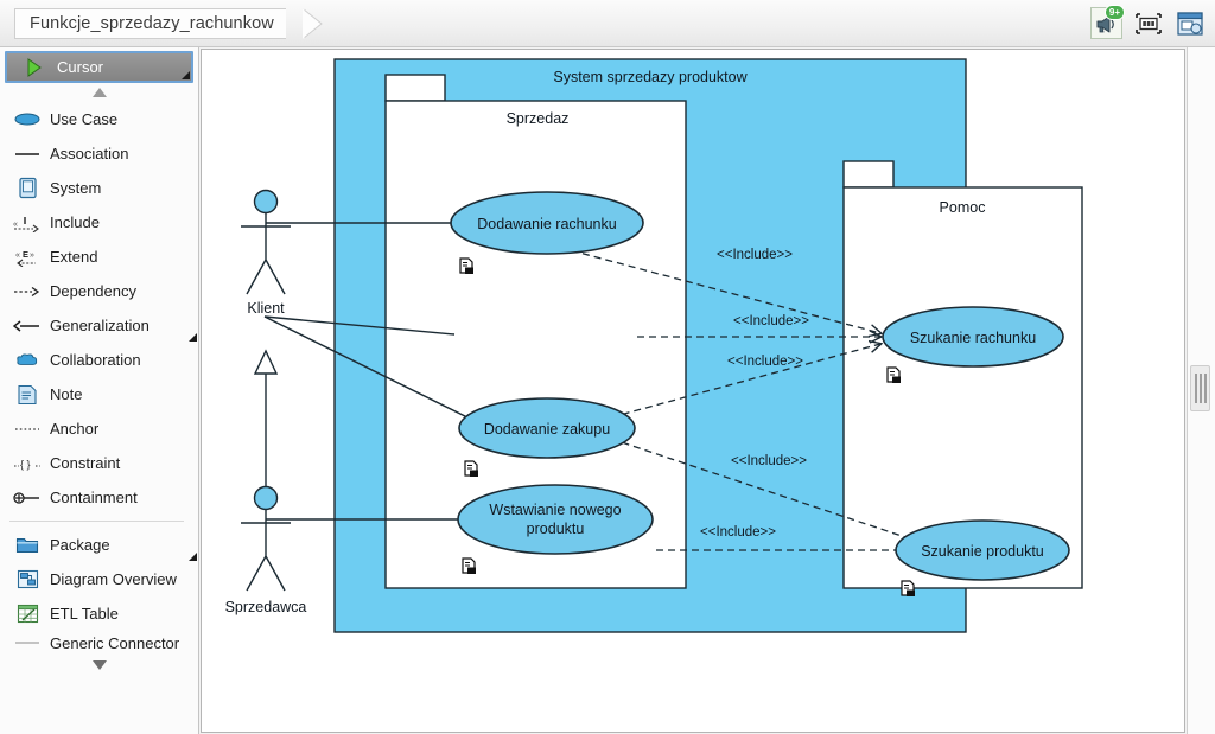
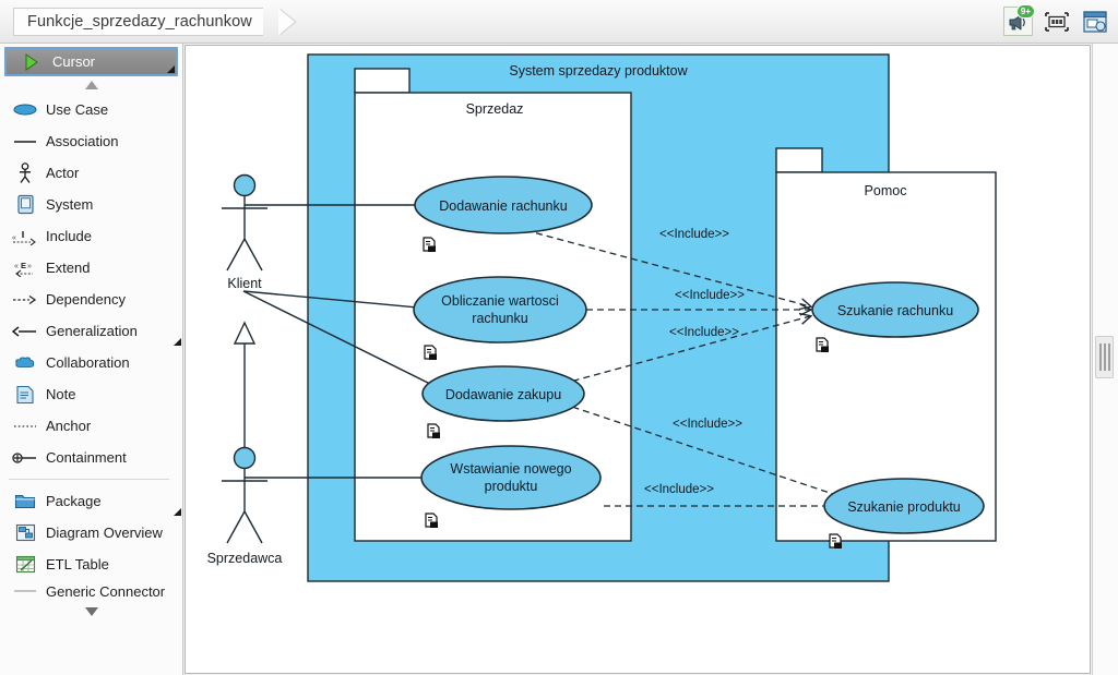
  Funkcje_sprzedazy_rachunkow
  9+
  Cursor
  Use Case
  Association
+ Actor
  System
  Include
  E
  Extend
  Dependency
  Generalization
  Collaboration
  Note
  Anchor
- { }
- Constraint
  Containment
  Package
  Diagram Overview
  ETL Table
  Generic Connector
  System sprzedazy produktow
  Sprzedaz
  Pomoc
  Klient
  Sprzedawca
  <<Include>>
  <<Include>>
  <<Include>>
  <<Include>>
  <<Include>>
  Dodawanie rachunku
+ Obliczanie wartosci
+ rachunku
  Dodawanie zakupu
  Wstawianie nowego
  produktu
  Szukanie rachunku
  Szukanie produktu
